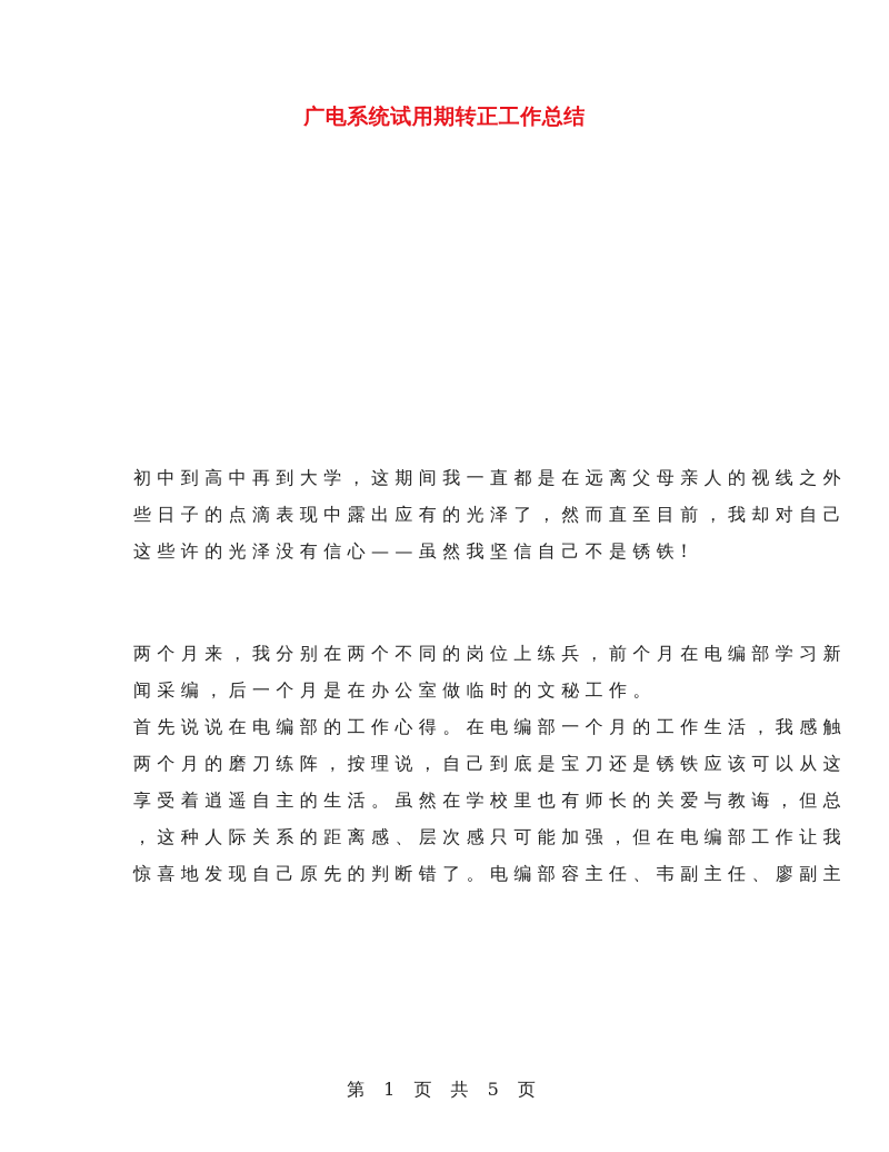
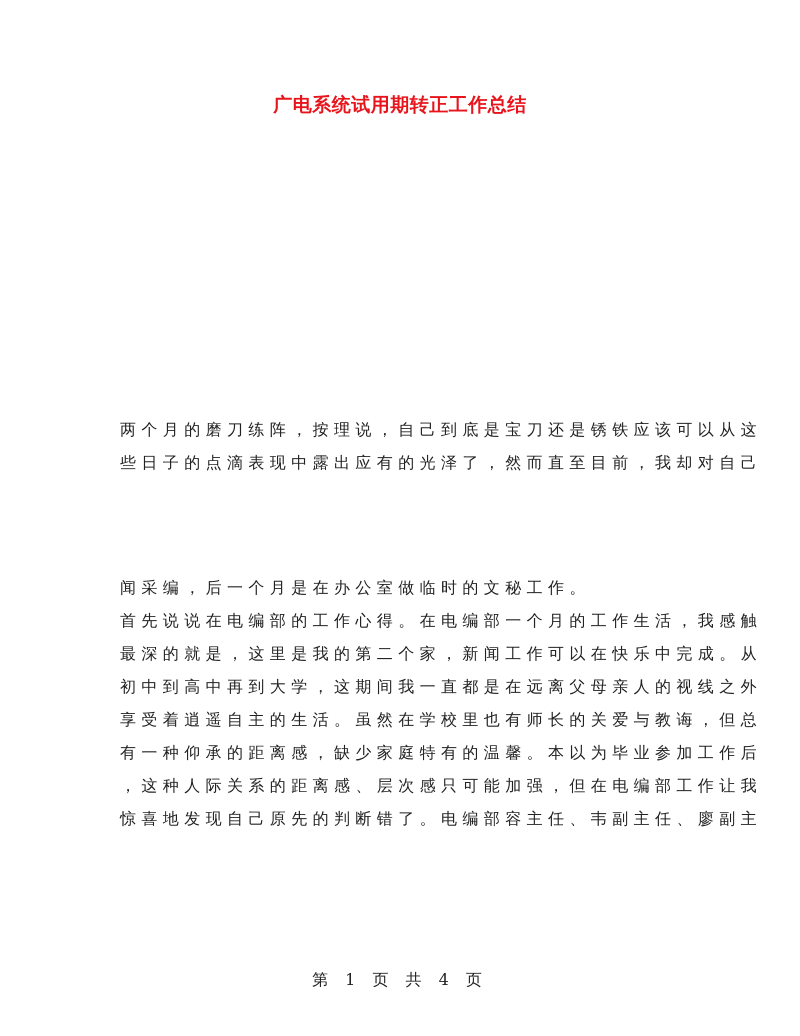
  广电系统试用期转正工作总结
- 初中到高中再到大学，这期间我一直都是在远离父母亲人的视线之外
+ 两个月的磨刀练阵，按理说，自己到底是宝刀还是锈铁应该可以从这
  些日子的点滴表现中露出应有的光泽了，然而直至目前，我却对自己
- 这些许的光泽没有信心——虽然我坚信自己不是锈铁!
- 两个月来，我分别在两个不同的岗位上练兵，前个月在电编部学习新
  闻采编，后一个月是在办公室做临时的文秘工作。
  首先说说在电编部的工作心得。在电编部一个月的工作生活，我感触
+ 最深的就是，这里是我的第二个家，新闻工作可以在快乐中完成。从
- 两个月的磨刀练阵，按理说，自己到底是宝刀还是锈铁应该可以从这
+ 初中到高中再到大学，这期间我一直都是在远离父母亲人的视线之外
  享受着逍遥自主的生活。虽然在学校里也有师长的关爱与教诲，但总
+ 有一种仰承的距离感，缺少家庭特有的温馨。本以为毕业参加工作后
  ，这种人际关系的距离感、层次感只可能加强，但在电编部工作让我
  惊喜地发现自己原先的判断错了。电编部容主任、韦副主任、廖副主
- 第 1 页 共 5 页
+ 第 1 页 共 4 页
